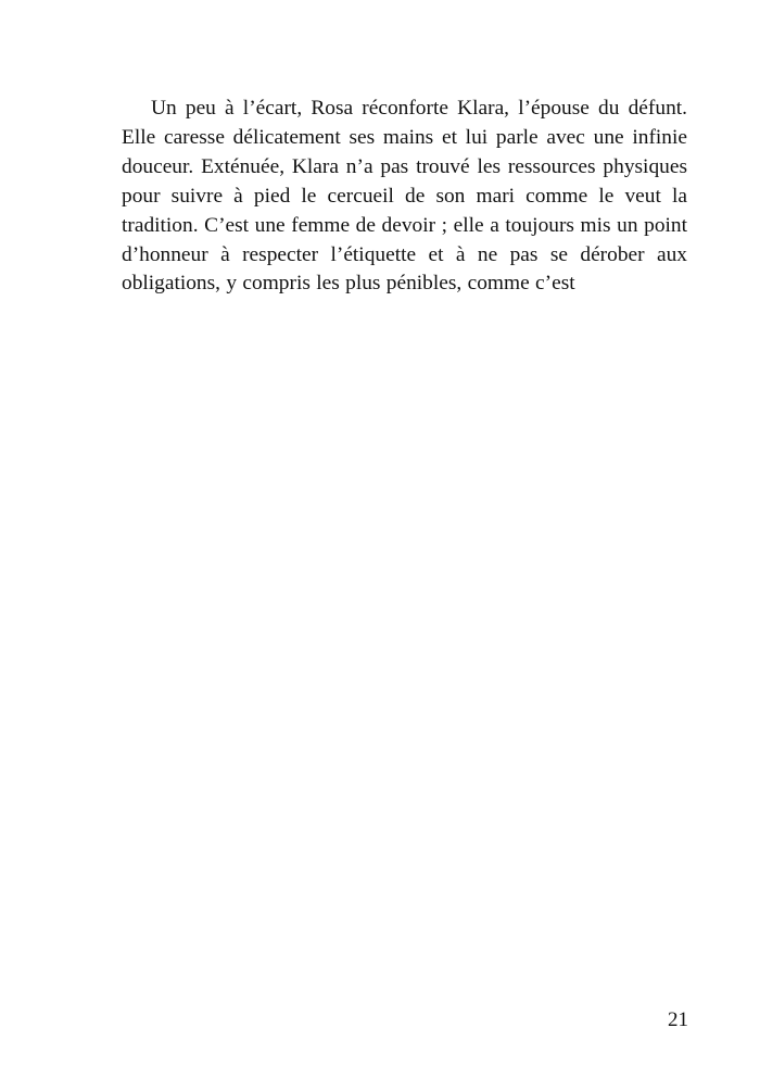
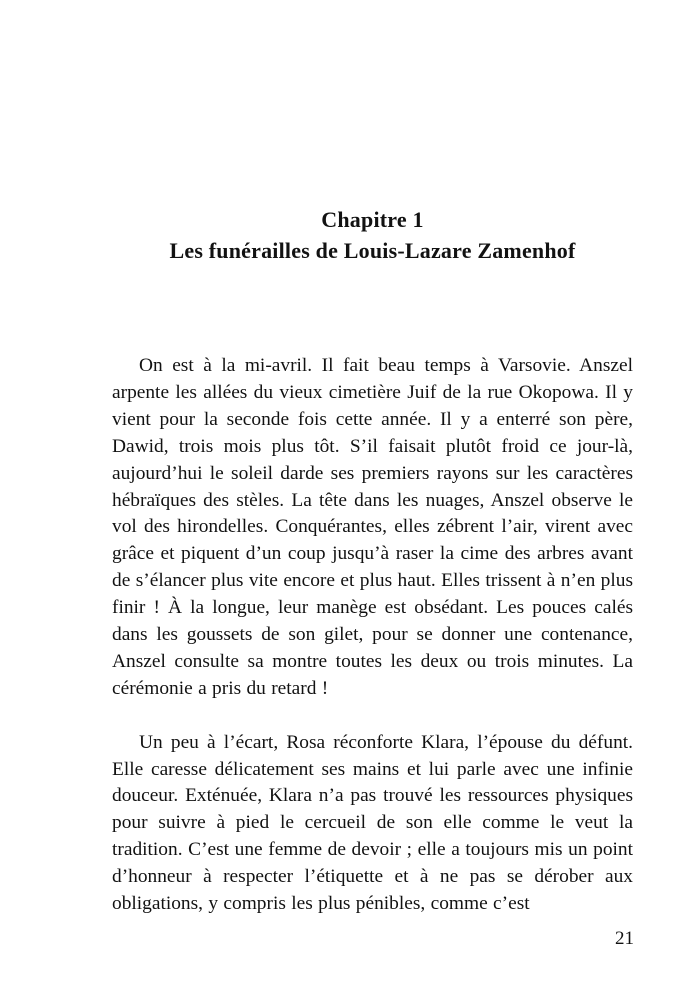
+ Chapitre 1
+ Les funérailles de Louis-Lazare Zamenhof
+ On est à la mi-avril. Il fait beau temps à Varsovie. Anszel arpente les allées du vieux cimetière Juif de la rue Okopowa. Il y vient pour la seconde fois cette année. Il y a enterré son père, Dawid, trois mois plus tôt. S’il faisait plutôt froid ce jour-là, aujourd’hui le soleil darde ses premiers rayons sur les caractères hébraïques des stèles. La tête dans les nuages, Anszel observe le vol des hirondelles. Conquérantes, elles zébrent l’air, virent avec grâce et piquent d’un coup jusqu’à raser la cime des arbres avant de s’élancer plus vite encore et plus haut. Elles trissent à n’en plus finir ! À la longue, leur manège est obsédant. Les pouces calés dans les goussets de son gilet, pour se donner une contenance, Anszel consulte sa montre toutes les deux ou trois minutes. La cérémonie a pris du retard !
- Un peu à l’écart, Rosa réconforte Klara, l’épouse du défunt. Elle caresse délicatement ses mains et lui parle avec une infinie douceur. Exténuée, Klara n’a pas trouvé les ressources physiques pour suivre à pied le cercueil de son mari comme le veut la tradition. C’est une femme de devoir ; elle a toujours mis un point d’honneur à respecter l’étiquette et à ne pas se dérober aux obligations, y compris les plus pénibles, comme c’est
+ Un peu à l’écart, Rosa réconforte Klara, l’épouse du défunt. Elle caresse délicatement ses mains et lui parle avec une infinie douceur. Exténuée, Klara n’a pas trouvé les ressources physiques pour suivre à pied le cercueil de son elle comme le veut la tradition. C’est une femme de devoir ; elle a toujours mis un point d’honneur à respecter l’étiquette et à ne pas se dérober aux obligations, y compris les plus pénibles, comme c’est
  21
